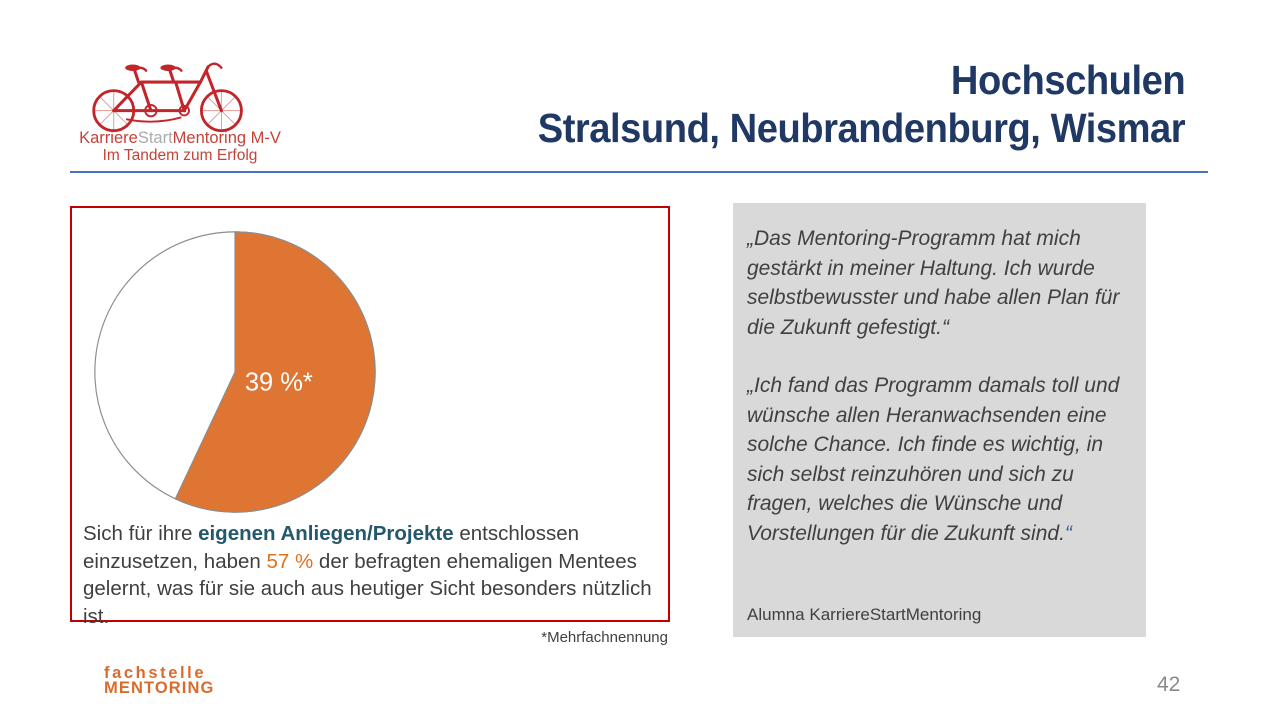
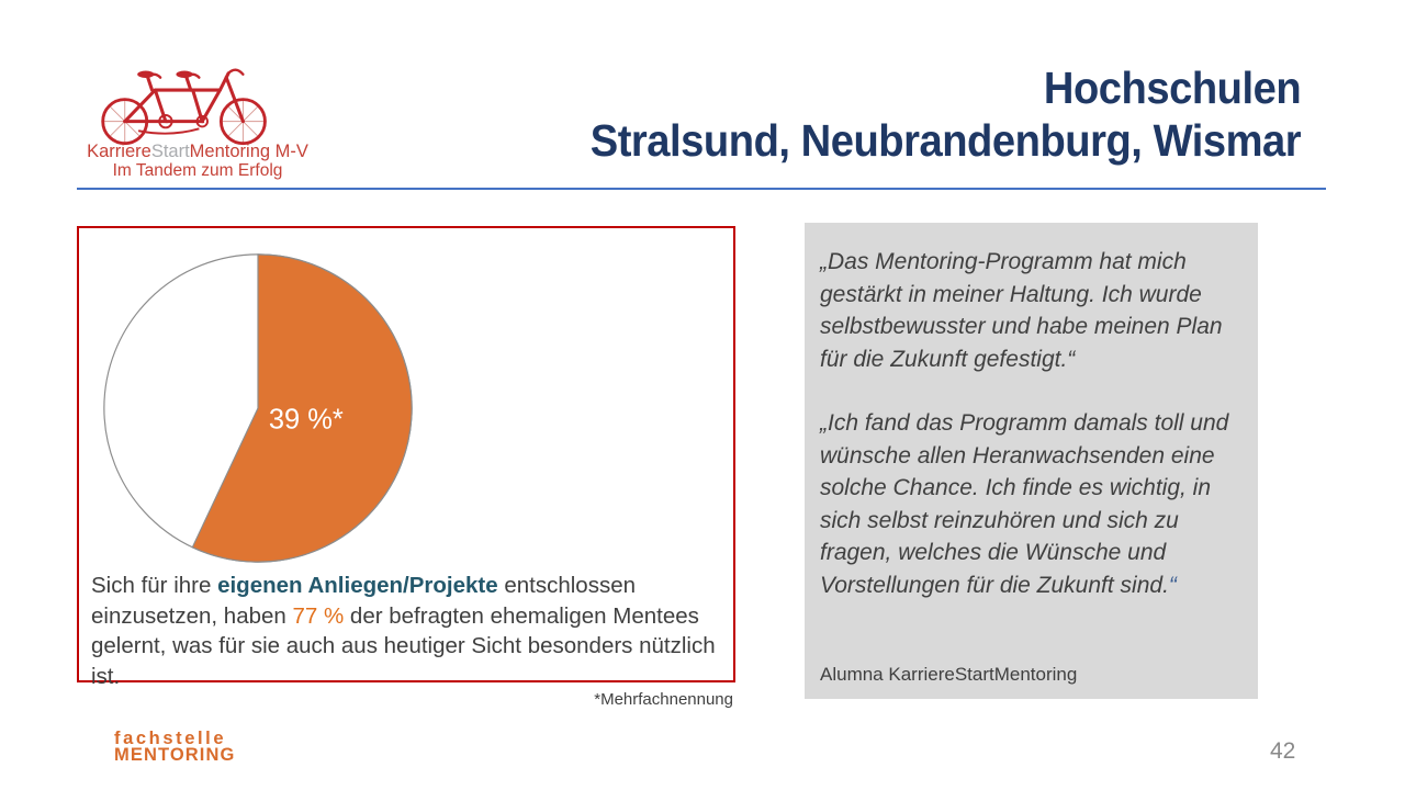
  KarriereStartMentoring M-V
  Im Tandem zum Erfolg
  Hochschulen
  Stralsund, Neubrandenburg, Wismar
  39 %*
- Sich für ihre eigenen Anliegen/Projekte entschlossen einzusetzen, haben 57 % der befragten ehemaligen Mentees gelernt, was für sie auch aus heutiger Sicht besonders nützlich ist.
+ Sich für ihre eigenen Anliegen/Projekte entschlossen einzusetzen, haben 77 % der befragten ehemaligen Mentees gelernt, was für sie auch aus heutiger Sicht besonders nützlich ist.
  *Mehrfachnennung
- „Das Mentoring-Programm hat mich gestärkt in meiner Haltung. Ich wurde selbstbewusster und habe allen Plan für die Zukunft gefestigt.“
+ „Das Mentoring-Programm hat mich gestärkt in meiner Haltung. Ich wurde selbstbewusster und habe meinen Plan für die Zukunft gefestigt.“
  „Ich fand das Programm damals toll und wünsche allen Heranwachsenden eine solche Chance. Ich finde es wichtig, in sich selbst reinzuhören und sich zu fragen, welches die Wünsche und Vorstellungen für die Zukunft sind.“
  Alumna KarriereStartMentoring
  fachstelle
  MENTORING
  42
